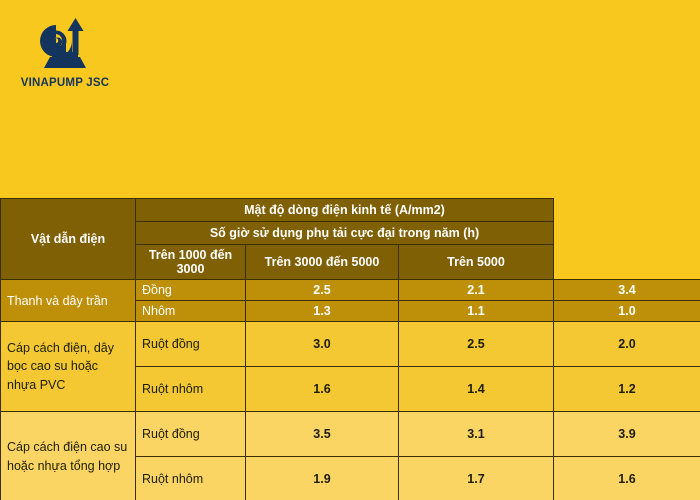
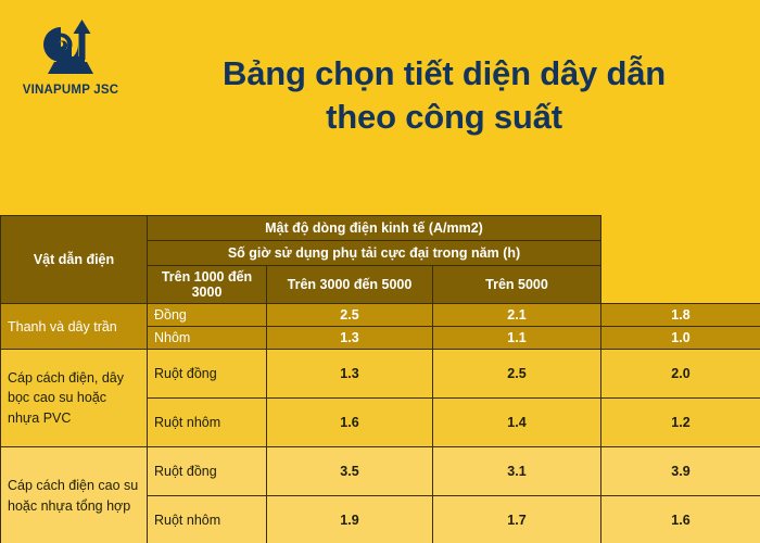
  VINAPUMP JSC
+ Bảng chọn tiết diện dây dẫn
+ theo công suất
  Vật dẫn điện	Mật độ dòng điện kinh tế (A/mm2)
  Số giờ sử dụng phụ tải cực đại trong năm (h)
  Trên 1000 đến 3000	Trên 3000 đến 5000	Trên 5000
- Thanh và dây trần	Đồng	2.5	2.1	3.4
+ Thanh và dây trần	Đồng	2.5	2.1	1.8
  Nhôm	1.3	1.1	1.0
- Cáp cách điện, dây bọc cao su hoặc nhựa PVC	Ruột đồng	3.0	2.5	2.0
+ Cáp cách điện, dây bọc cao su hoặc nhựa PVC	Ruột đồng	1.3	2.5	2.0
  Ruột nhôm	1.6	1.4	1.2
  Cáp cách điện cao su hoặc nhựa tổng hợp	Ruột đồng	3.5	3.1	3.9
  Ruột nhôm	1.9	1.7	1.6
